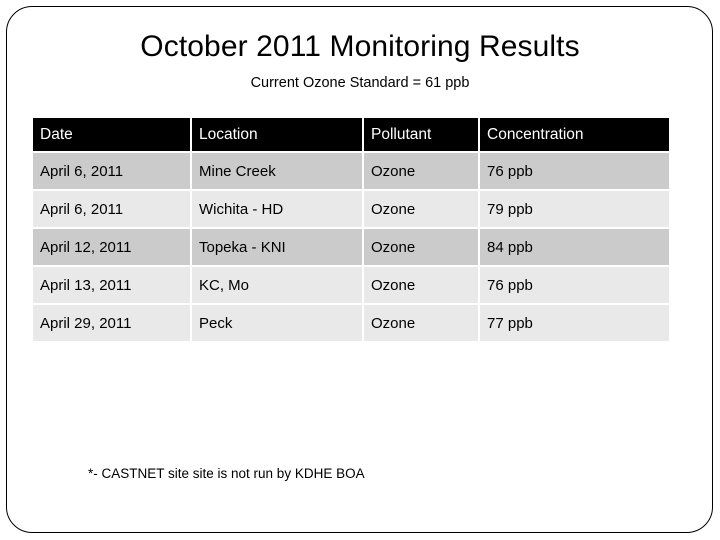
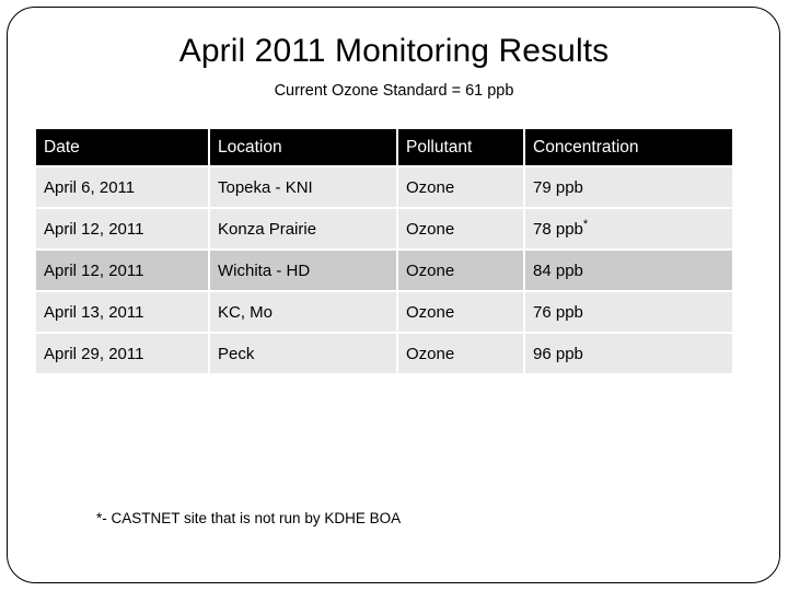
- October 2011 Monitoring Results
+ April 2011 Monitoring Results
  Current Ozone Standard = 61 ppb
  Date	Location	Pollutant	Concentration
- April 6, 2011	Mine Creek	Ozone	76 ppb
- April 6, 2011	Wichita - HD	Ozone	79 ppb
+ April 6, 2011	Topeka - KNI	Ozone	79 ppb
+ April 12, 2011	Konza Prairie	Ozone	78 ppb*
- April 12, 2011	Topeka - KNI	Ozone	84 ppb
+ April 12, 2011	Wichita - HD	Ozone	84 ppb
  April 13, 2011	KC, Mo	Ozone	76 ppb
- April 29, 2011	Peck	Ozone	77 ppb
+ April 29, 2011	Peck	Ozone	96 ppb
- *- CASTNET site site is not run by KDHE BOA
+ *- CASTNET site that is not run by KDHE BOA
